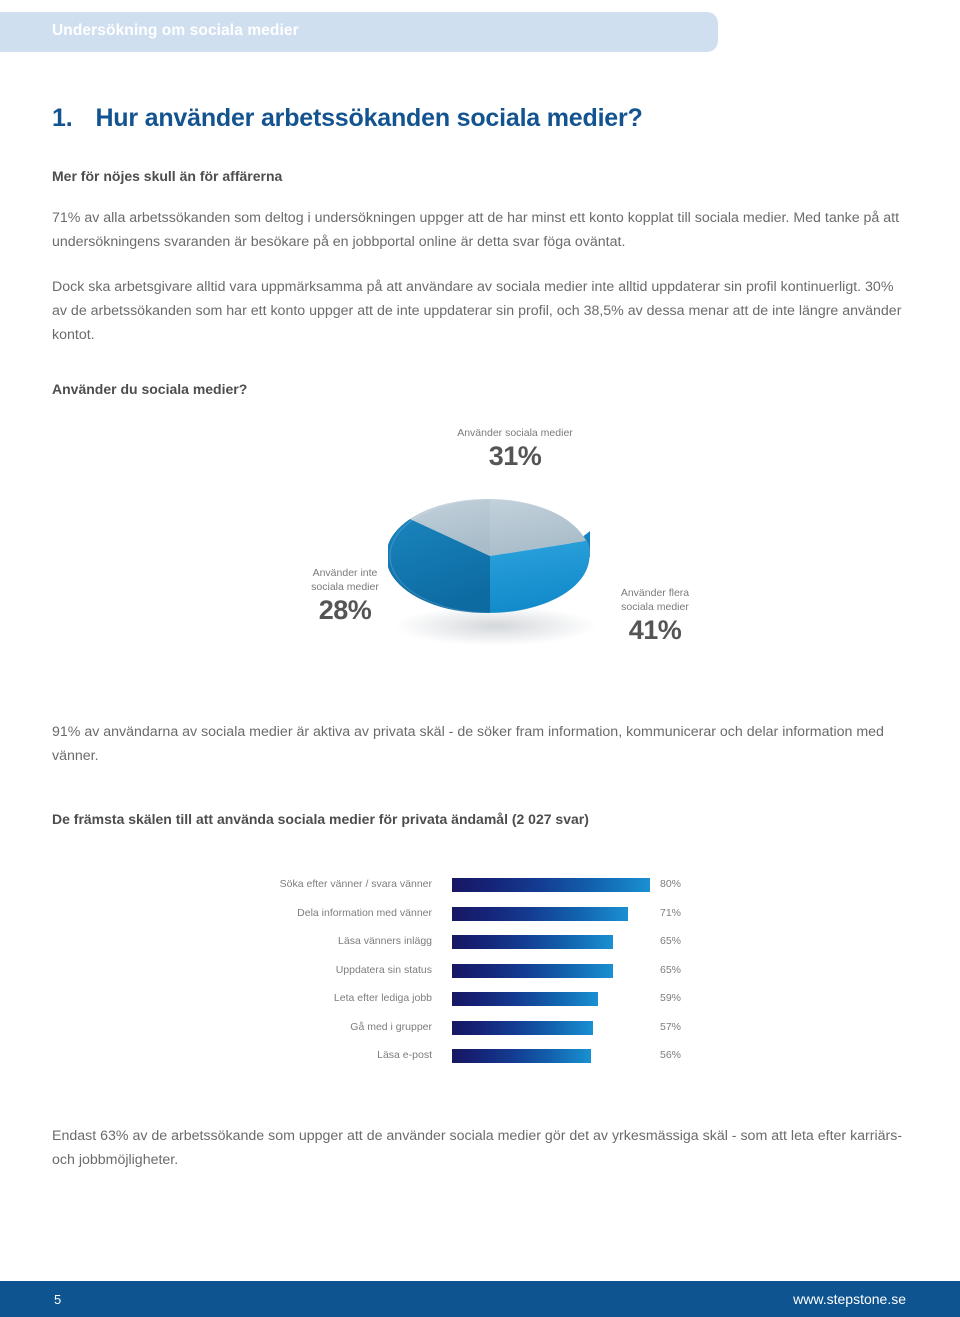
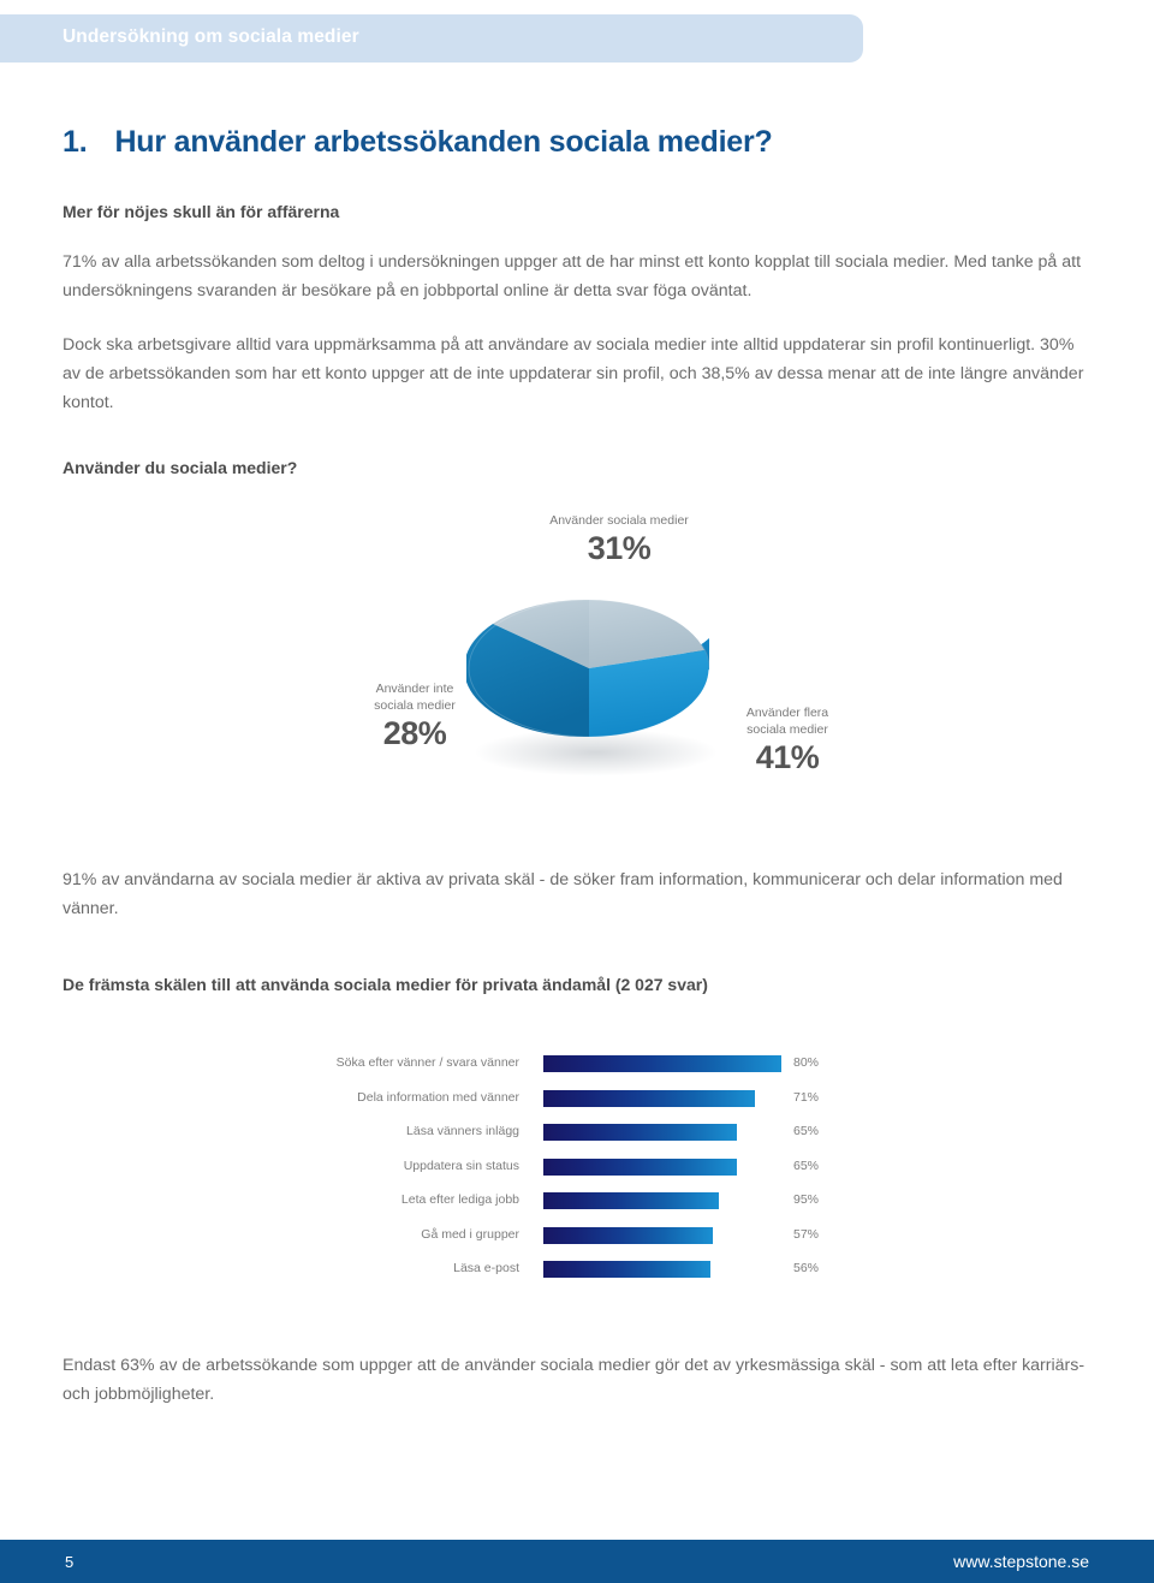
  Undersökning om sociala medier
  1. Hur använder arbetssökanden sociala medier?
  Mer för nöjes skull än för affärerna
  71% av alla arbetssökanden som deltog i undersökningen uppger att de har minst ett konto kopplat till sociala medier. Med tanke på att undersökningens svaranden är besökare på en jobbportal online är detta svar föga oväntat.
  Dock ska arbetsgivare alltid vara uppmärksamma på att användare av sociala medier inte alltid uppdaterar sin profil kontinuerligt. 30% av de arbetssökanden som har ett konto uppger att de inte uppdaterar sin profil, och 38,5% av dessa menar att de inte längre använder kontot.
  Använder du sociala medier?
  Använder sociala medier
  31%
  Använder inte
  sociala medier
  28%
  Använder flera
  sociala medier
  41%
  91% av användarna av sociala medier är aktiva av privata skäl - de söker fram information, kommunicerar och delar information med vänner.
  De främsta skälen till att använda sociala medier för privata ändamål (2 027 svar)
  Söka efter vänner / svara vänner
  80%
  Dela information med vänner
  71%
  Läsa vänners inlägg
  65%
  Uppdatera sin status
  65%
  Leta efter lediga jobb
- 59%
+ 95%
  Gå med i grupper
  57%
  Läsa e-post
  56%
  Endast 63% av de arbetssökande som uppger att de använder sociala medier gör det av yrkesmässiga skäl - som att leta efter karriärs- och jobbmöjligheter.
  5
  www.stepstone.se
